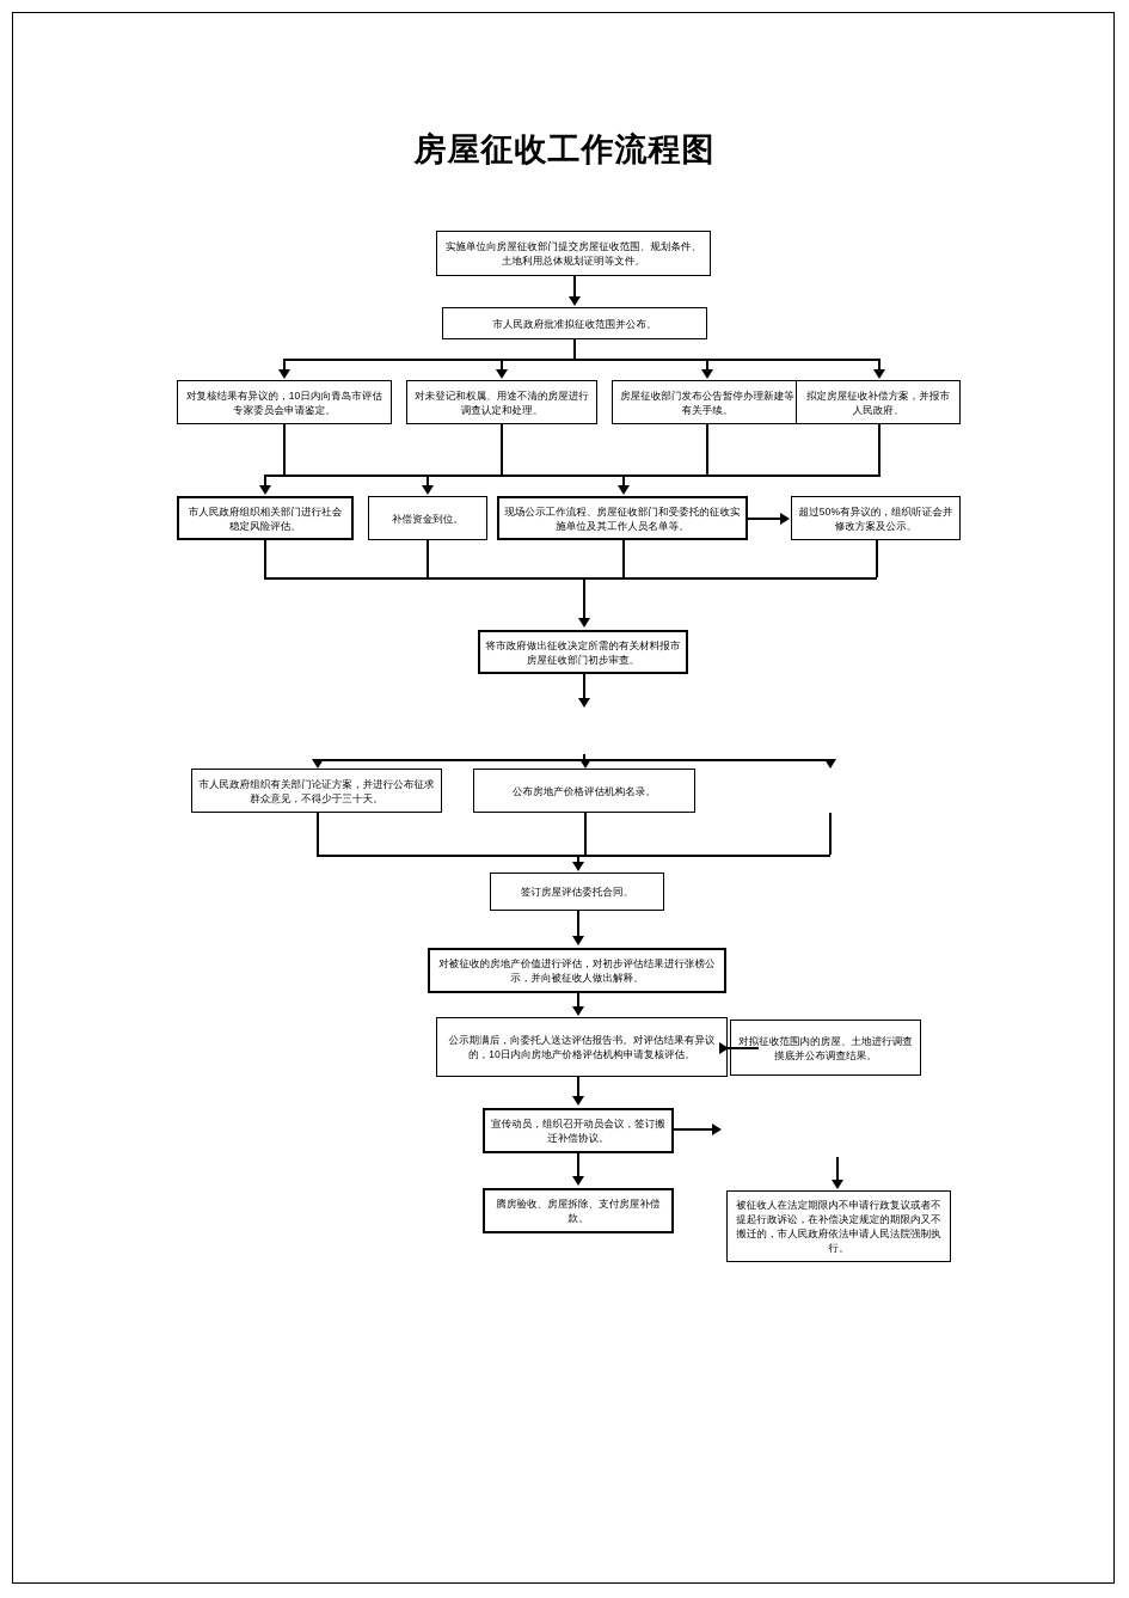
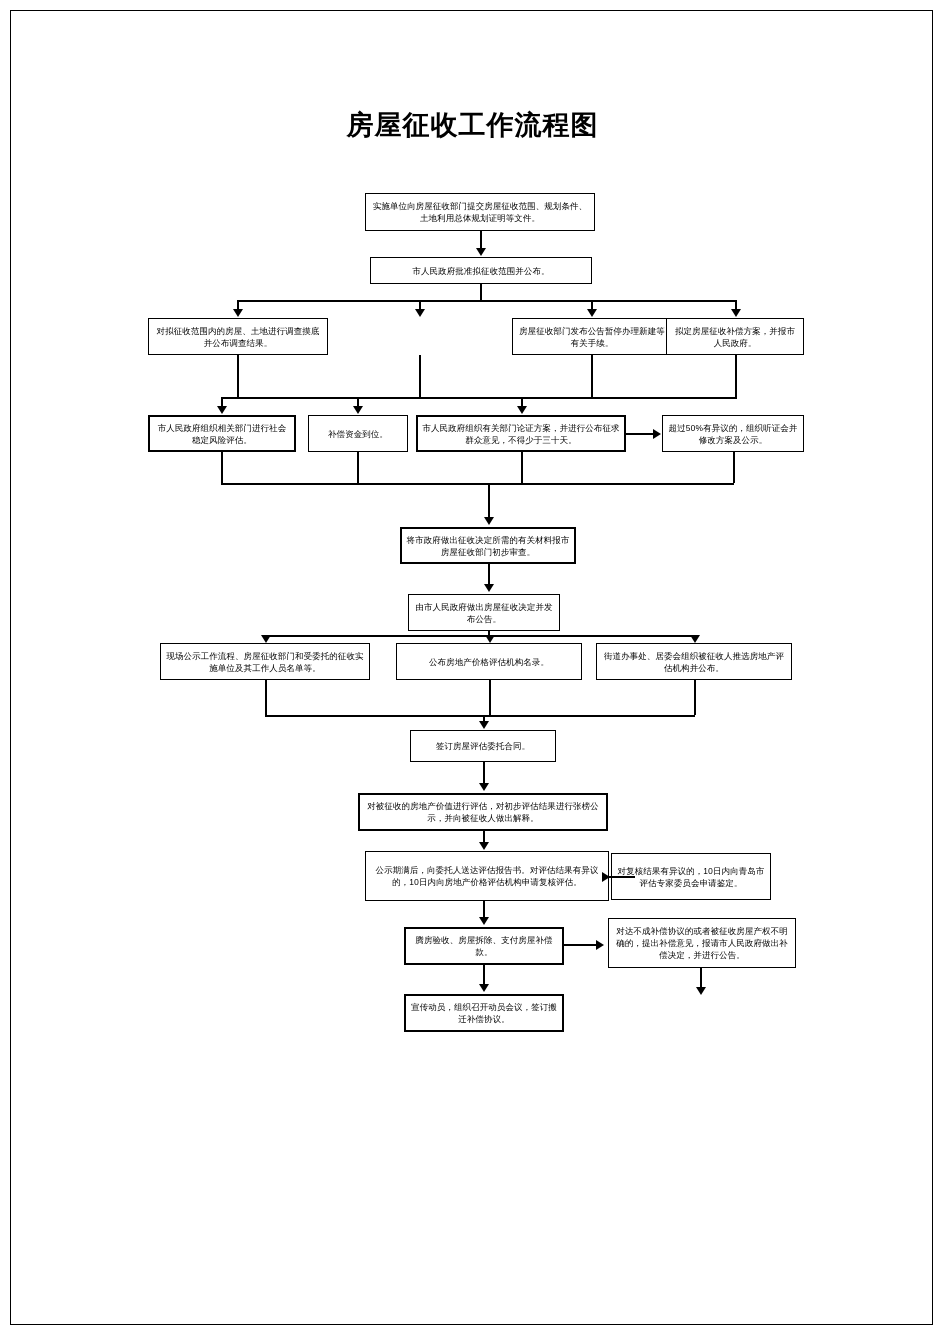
  房屋征收工作流程图
  实施单位向房屋征收部门提交房屋征收范围、规划条件、土地利用总体规划证明等文件。
  市人民政府批准拟征收范围并公布。
- 对复核结果有异议的，10日内向青岛市评估专家委员会申请鉴定。
+ 对拟征收范围内的房屋、土地进行调查摸底并公布调查结果。
- 对未登记和权属、用途不清的房屋进行调查认定和处理。
  房屋征收部门发布公告暂停办理新建等有关手续。
  拟定房屋征收补偿方案，并报市人民政府。
  市人民政府组织相关部门进行社会稳定风险评估。
  补偿资金到位。
- 现场公示工作流程、房屋征收部门和受委托的征收实施单位及其工作人员名单等。
+ 市人民政府组织有关部门论证方案，并进行公布征求群众意见，不得少于三十天。
  超过50%有异议的，组织听证会并修改方案及公示。
  将市政府做出征收决定所需的有关材料报市房屋征收部门初步审查。
+ 由市人民政府做出房屋征收决定并发布公告。
- 市人民政府组织有关部门论证方案，并进行公布征求群众意见，不得少于三十天。
+ 现场公示工作流程、房屋征收部门和受委托的征收实施单位及其工作人员名单等。
  公布房地产价格评估机构名录。
+ 街道办事处、居委会组织被征收人推选房地产评估机构并公布。
  签订房屋评估委托合同。
  对被征收的房地产价值进行评估，对初步评估结果进行张榜公示，并向被征收人做出解释。
  公示期满后，向委托人送达评估报告书。对评估结果有异议的，10日内向房地产价格评估机构申请复核评估。
- 对拟征收范围内的房屋、土地进行调查摸底并公布调查结果。
+ 对复核结果有异议的，10日内向青岛市评估专家委员会申请鉴定。
- 宣传动员，组织召开动员会议，签订搬迁补偿协议。
+ 腾房验收、房屋拆除、支付房屋补偿款。
+ 对达不成补偿协议的或者被征收房屋产权不明确的，提出补偿意见，报请市人民政府做出补偿决定，并进行公告。
- 腾房验收、房屋拆除、支付房屋补偿款。
+ 宣传动员，组织召开动员会议，签订搬迁补偿协议。
- 被征收人在法定期限内不申请行政复议或者不提起行政诉讼，在补偿决定规定的期限内又不搬迁的，市人民政府依法申请人民法院强制执行。
